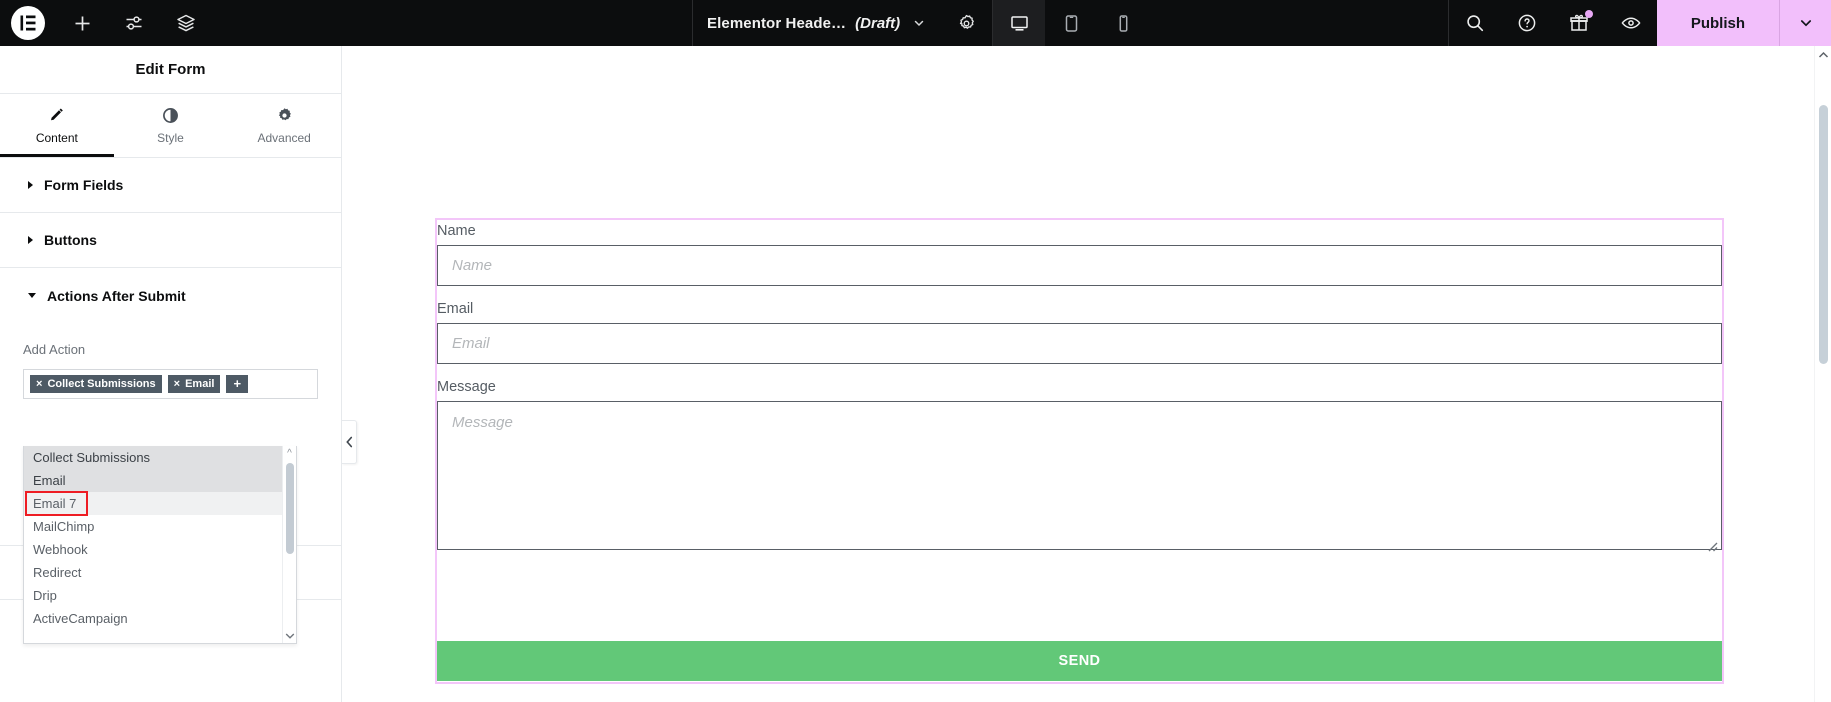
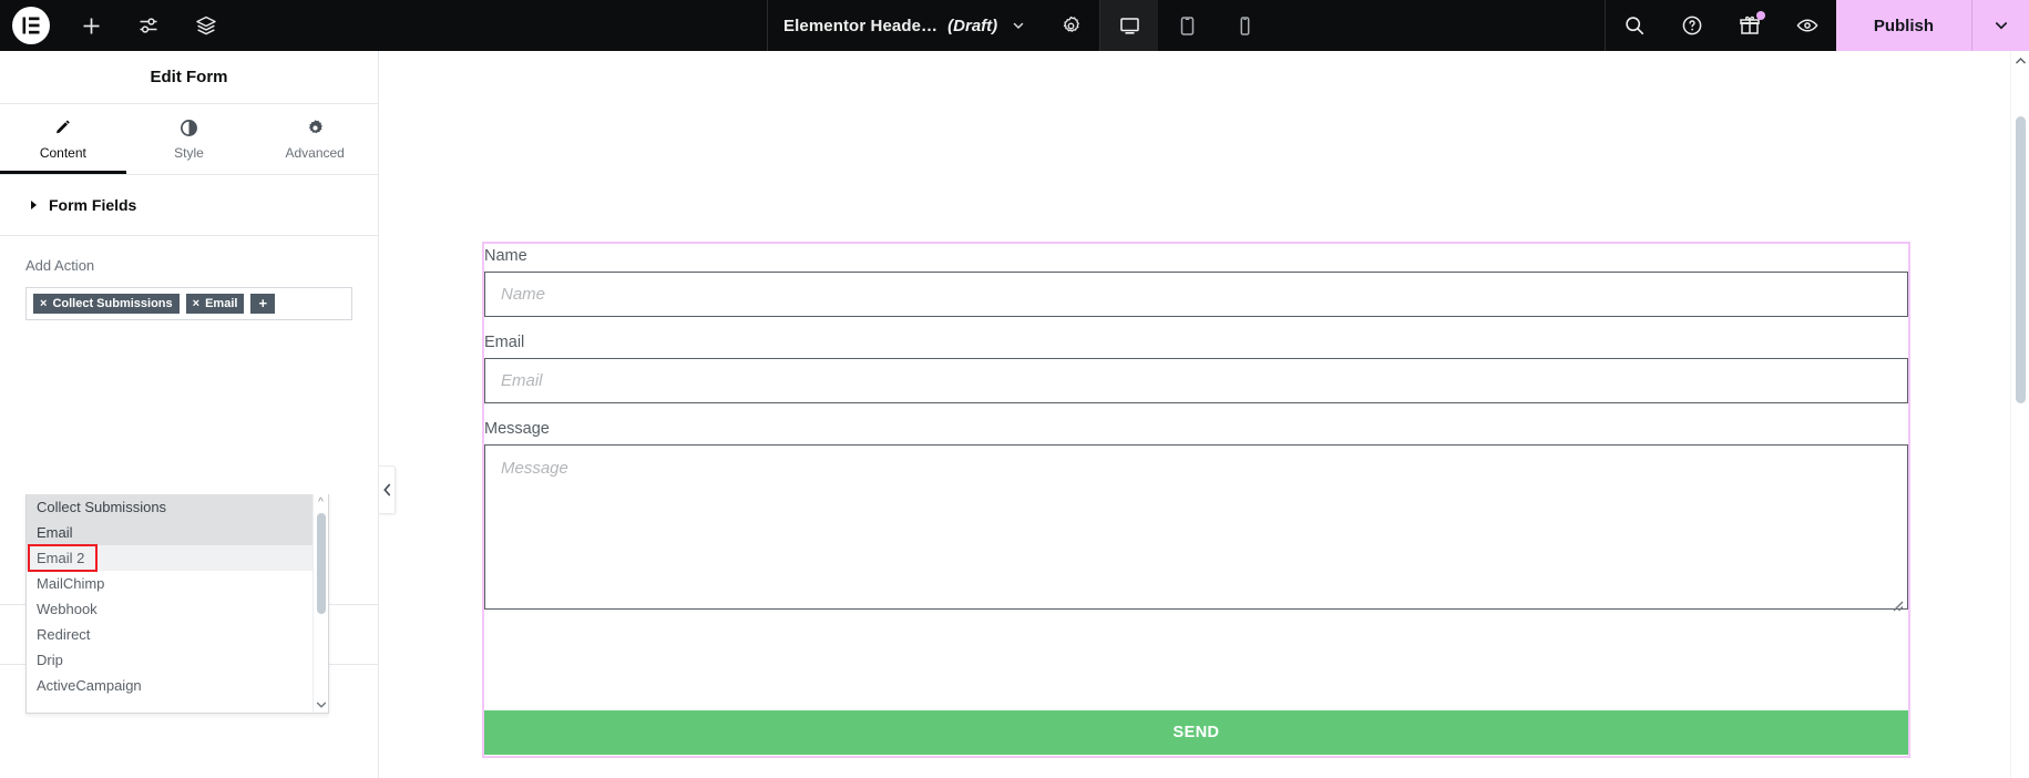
  Elementor Heade…
  (Draft)
  Publish
  Edit Form
  Content
  Style
  Advanced
  Form Fields
- Buttons
- Actions After Submit
  Add Action
  ×
  Collect Submissions
  ×
  Email
  +
  Collect Submissions
  Email
- Email 7
+ Email 2
  MailChimp
  Webhook
  Redirect
  Drip
  ActiveCampaign
  ^
  Name
  Name
  Email
  Email
  Message
  Message
  SEND
